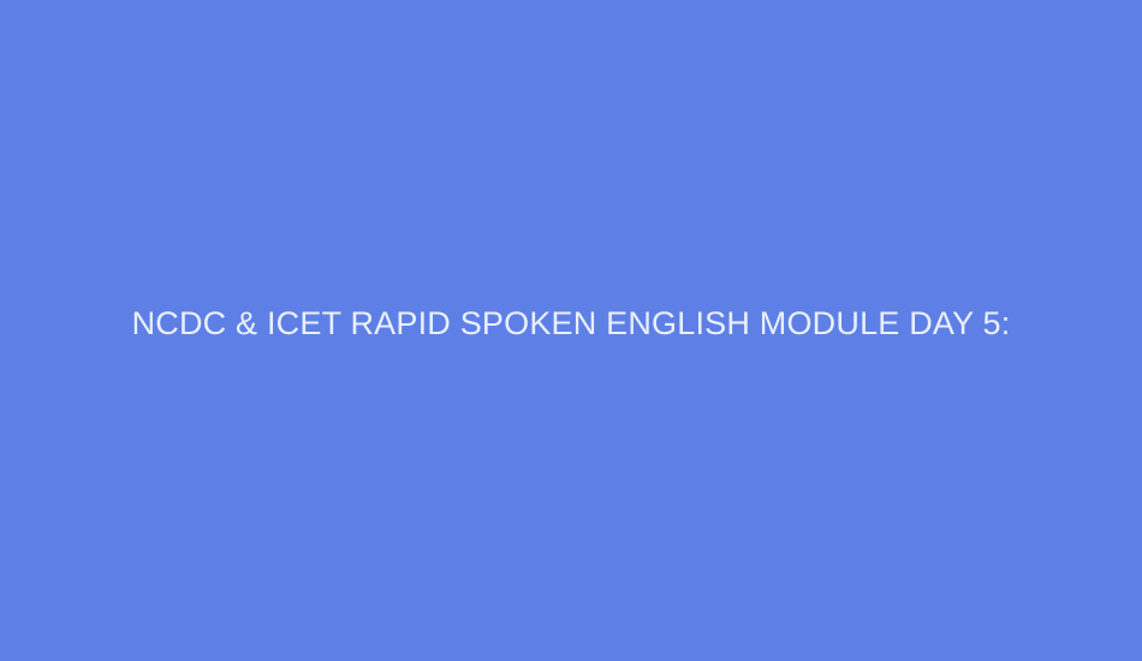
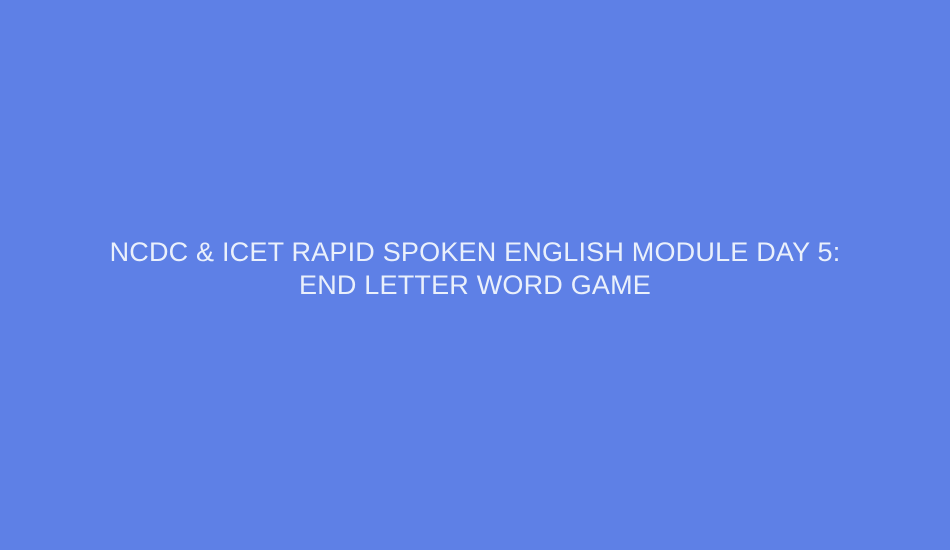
  NCDC & ICET RAPID SPOKEN ENGLISH MODULE DAY 5:
+ END LETTER WORD GAME
